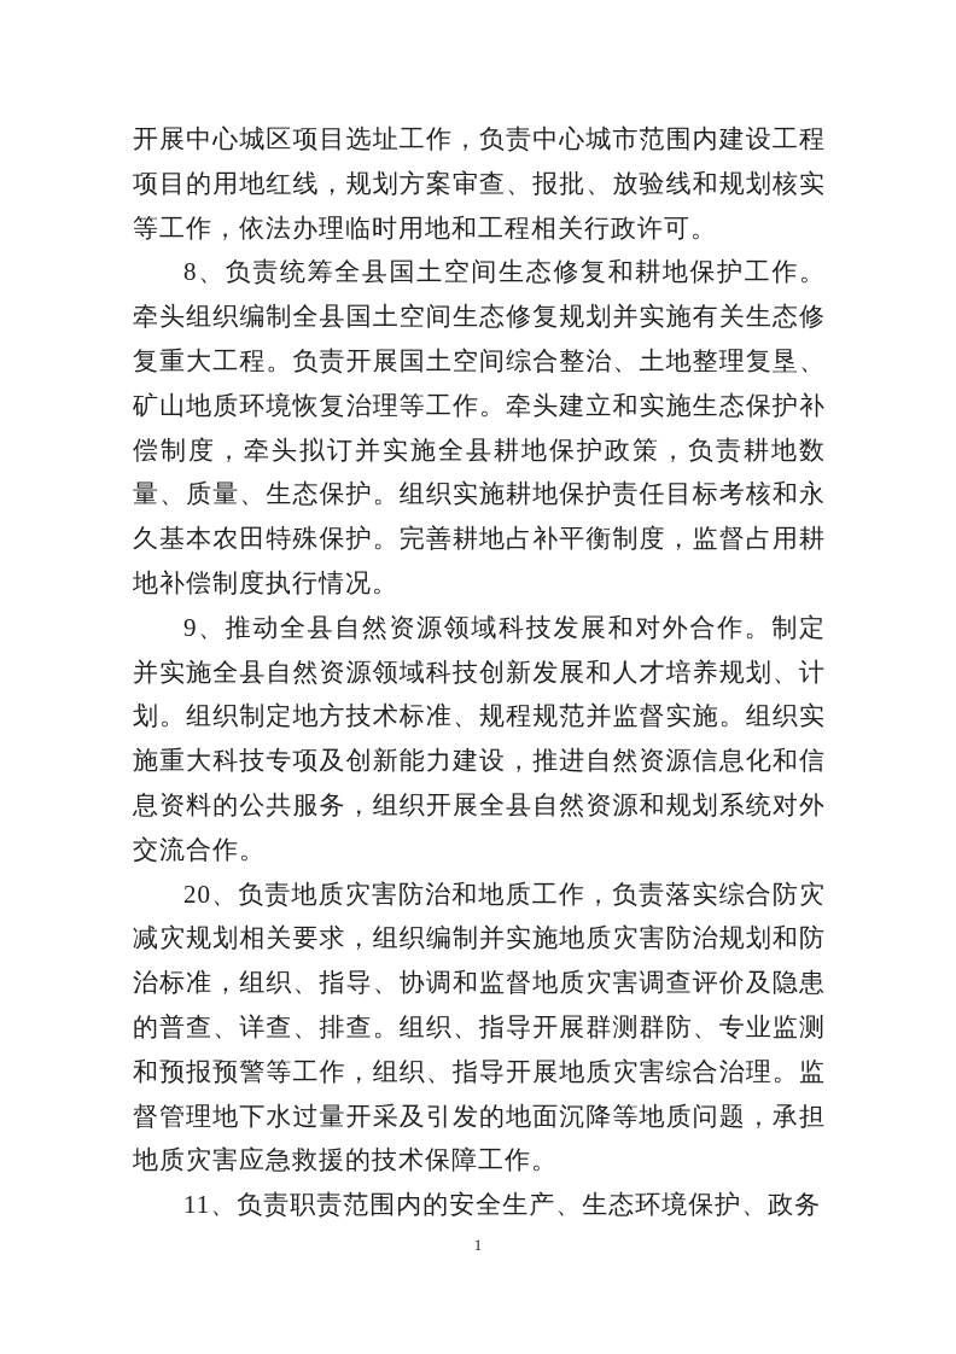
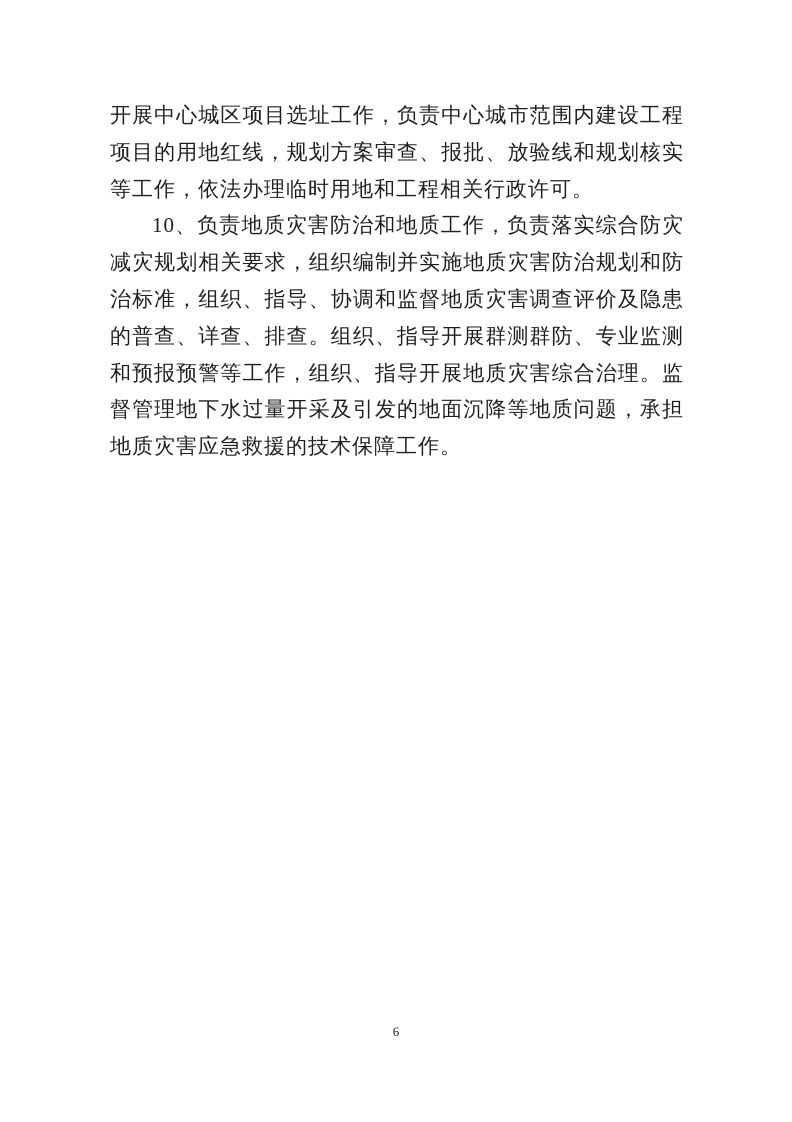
  开展中心城区项目选址工作，负责中心城市范围内建设工程项目的用地红线，规划方案审查、报批、放验线和规划核实等工作，依法办理临时用地和工程相关行政许可。
- 8、负责统筹全县国土空间生态修复和耕地保护工作。牵头组织编制全县国土空间生态修复规划并实施有关生态修复重大工程。负责开展国土空间综合整治、土地整理复垦、矿山地质环境恢复治理等工作。牵头建立和实施生态保护补偿制度，牵头拟订并实施全县耕地保护政策，负责耕地数量、质量、生态保护。组织实施耕地保护责任目标考核和永久基本农田特殊保护。完善耕地占补平衡制度，监督占用耕地补偿制度执行情况。
- 9、推动全县自然资源领域科技发展和对外合作。制定并实施全县自然资源领域科技创新发展和人才培养规划、计划。组织制定地方技术标准、规程规范并监督实施。组织实施重大科技专项及创新能力建设，推进自然资源信息化和信息资料的公共服务，组织开展全县自然资源和规划系统对外交流合作。
- 20、负责地质灾害防治和地质工作，负责落实综合防灾减灾规划相关要求，组织编制并实施地质灾害防治规划和防治标准，组织、指导、协调和监督地质灾害调查评价及隐患的普查、详查、排查。组织、指导开展群测群防、专业监测和预报预警等工作，组织、指导开展地质灾害综合治理。监督管理地下水过量开采及引发的地面沉降等地质问题，承担地质灾害应急救援的技术保障工作。
+ 10、负责地质灾害防治和地质工作，负责落实综合防灾减灾规划相关要求，组织编制并实施地质灾害防治规划和防治标准，组织、指导、协调和监督地质灾害调查评价及隐患的普查、详查、排查。组织、指导开展群测群防、专业监测和预报预警等工作，组织、指导开展地质灾害综合治理。监督管理地下水过量开采及引发的地面沉降等地质问题，承担地质灾害应急救援的技术保障工作。
- 11、负责职责范围内的安全生产、生态环境保护、政务
- 1
+ 6
